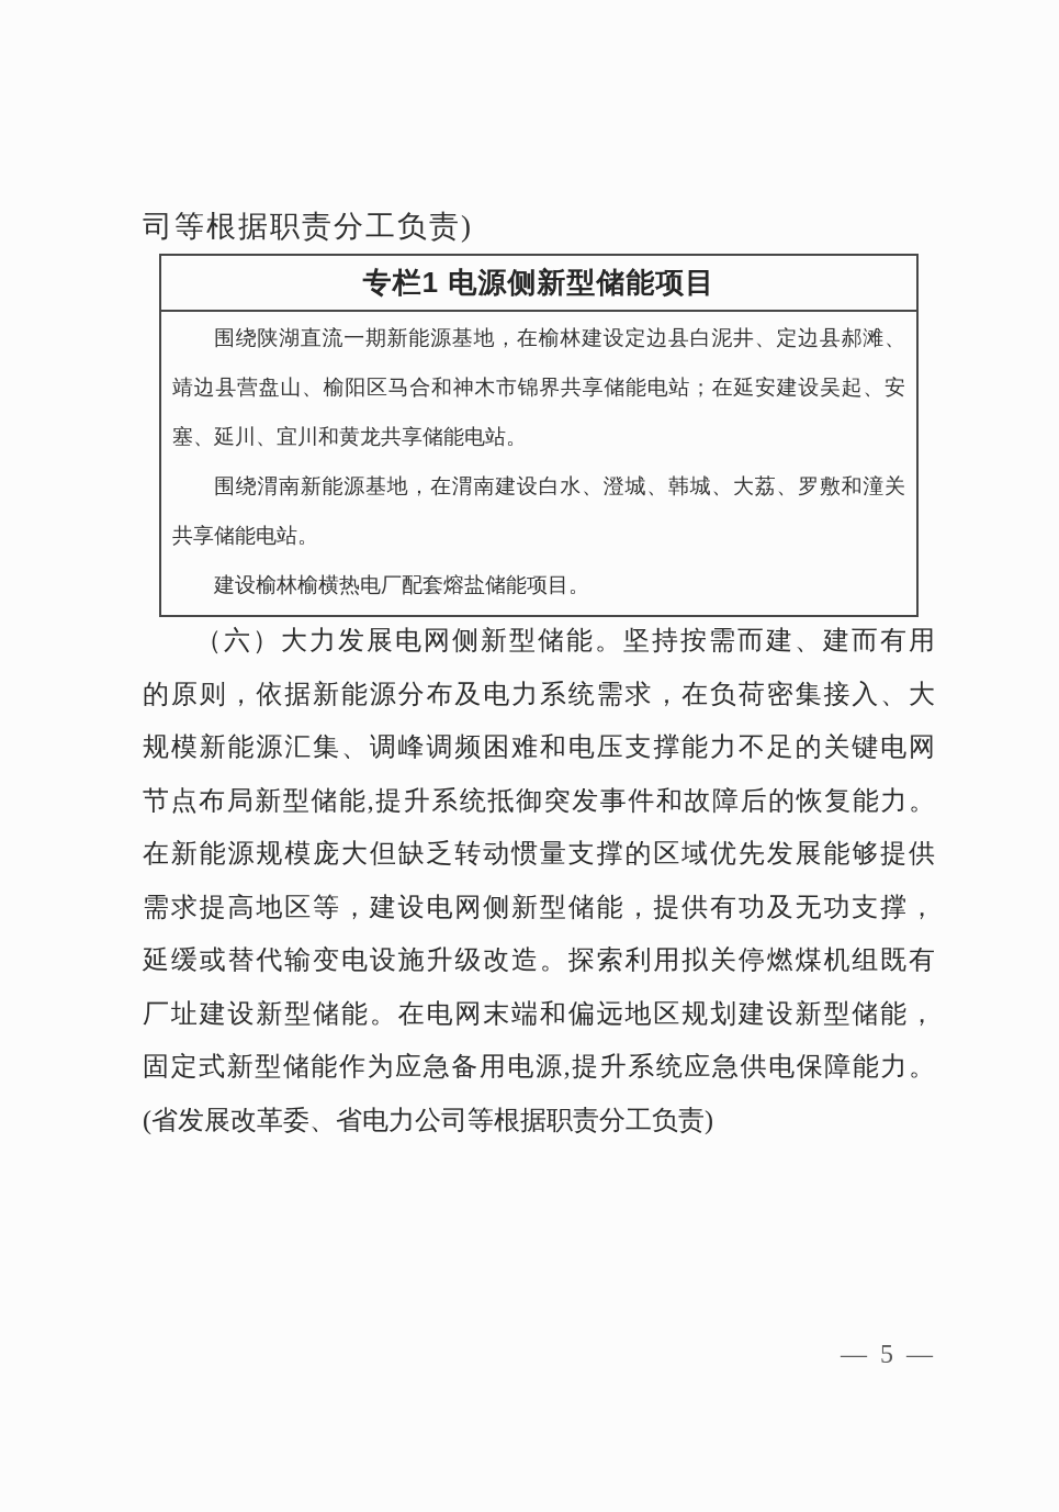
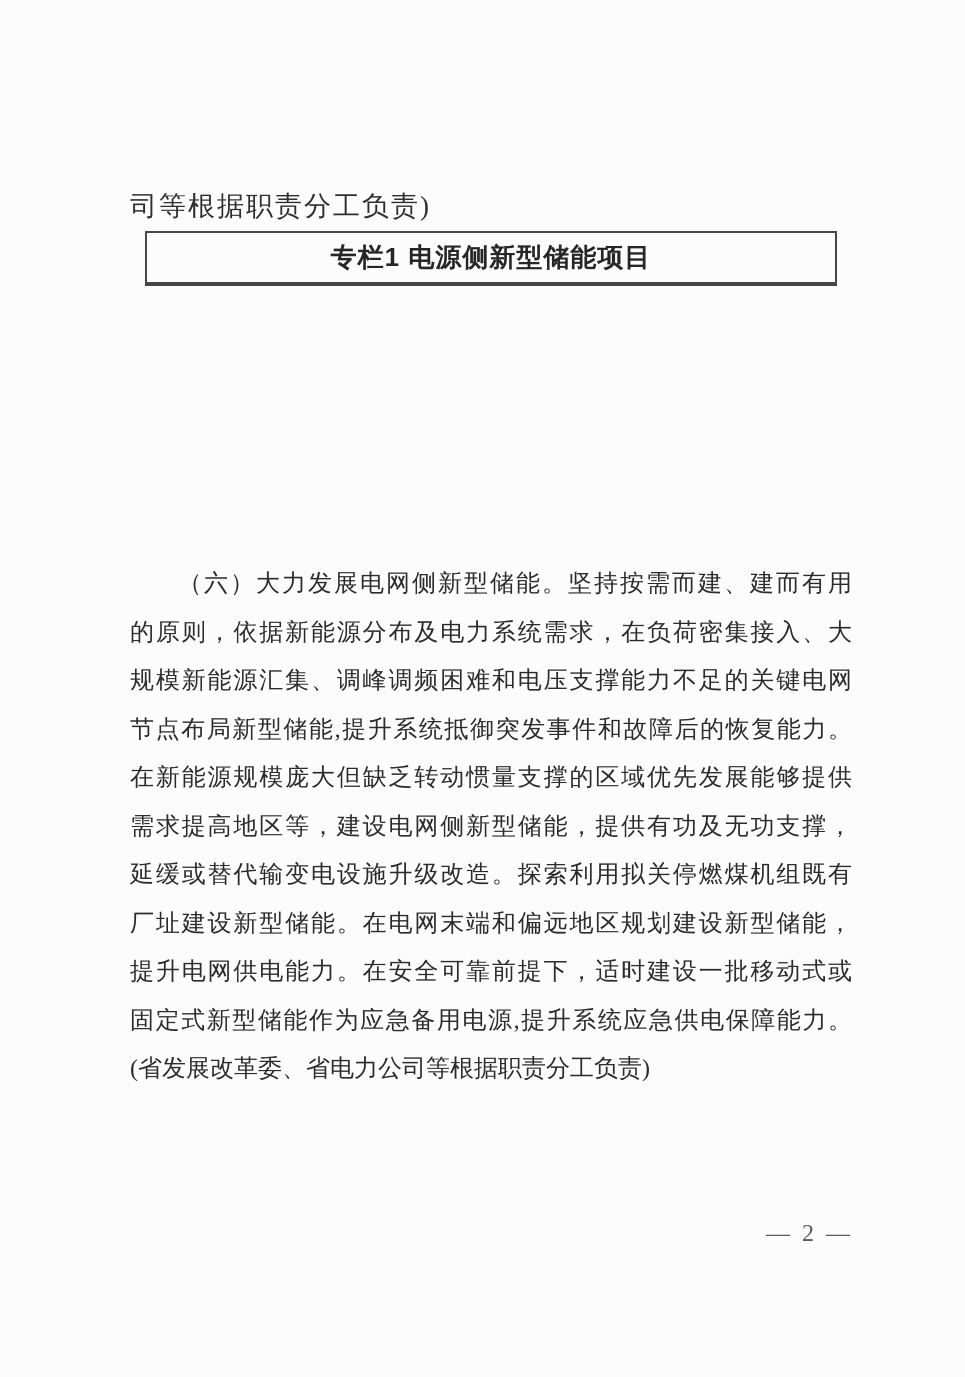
  司等根据职责分工负责)
  专栏1 电源侧新型储能项目
- 围绕陕湖直流一期新能源基地，在榆林建设定边县白泥井、定边县郝滩、
- 靖边县营盘山、榆阳区马合和神木市锦界共享储能电站；在延安建设吴起、安
- 塞、延川、宜川和黄龙共享储能电站。
- 围绕渭南新能源基地，在渭南建设白水、澄城、韩城、大荔、罗敷和潼关
- 共享储能电站。
- 建设榆林榆横热电厂配套熔盐储能项目。
  （六）大力发展电网侧新型储能。坚持按需而建、建而有用
  的原则，依据新能源分布及电力系统需求，在负荷密集接入、大
  规模新能源汇集、调峰调频困难和电压支撑能力不足的关键电网
  节点布局新型储能,提升系统抵御突发事件和故障后的恢复能力。
  在新能源规模庞大但缺乏转动惯量支撑的区域优先发展能够提供
  需求提高地区等，建设电网侧新型储能，提供有功及无功支撑，
  延缓或替代输变电设施升级改造。探索利用拟关停燃煤机组既有
  厂址建设新型储能。在电网末端和偏远地区规划建设新型储能，
+ 提升电网供电能力。在安全可靠前提下，适时建设一批移动式或
  固定式新型储能作为应急备用电源,提升系统应急供电保障能力。
  (省发展改革委、省电力公司等根据职责分工负责)
- — 5 —
+ — 2 —
